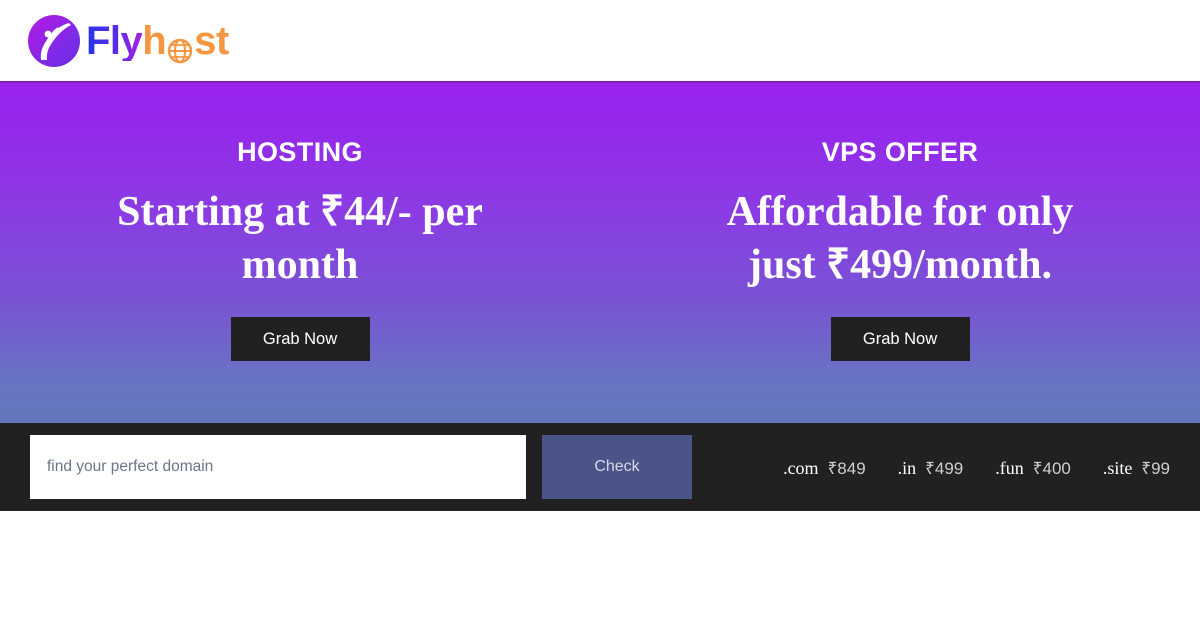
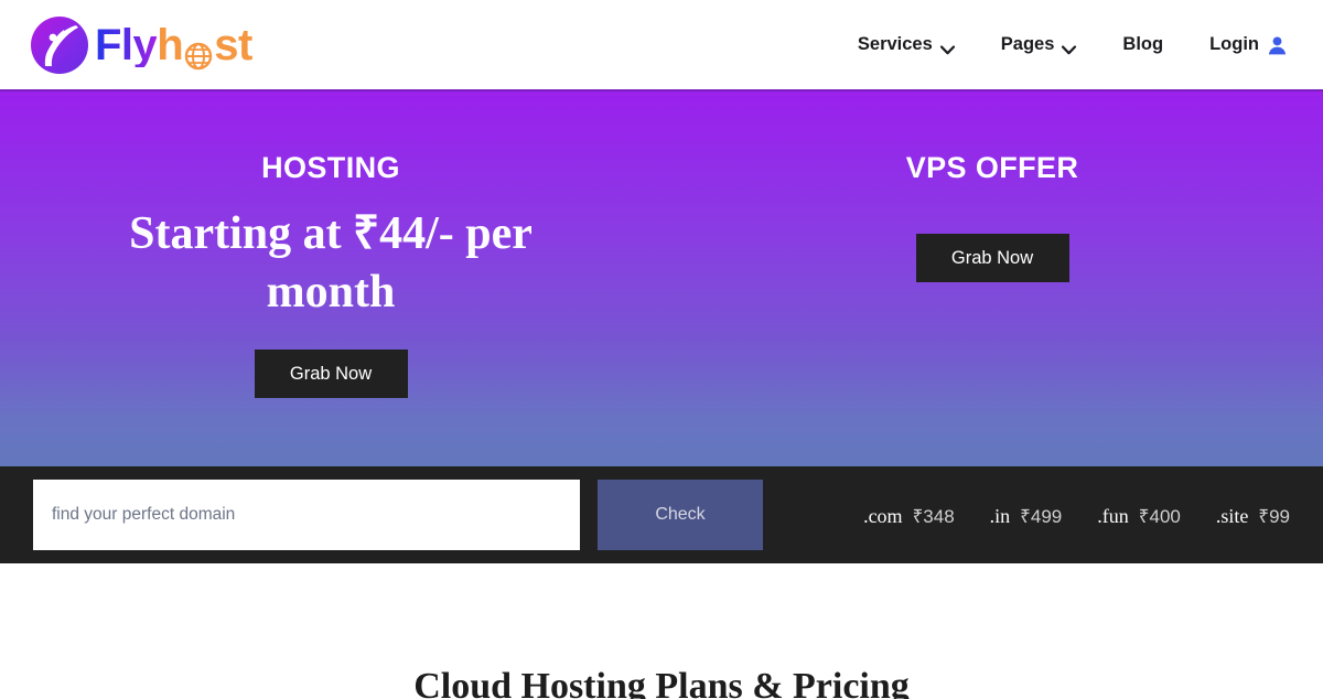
  Fly
  h
  st
+ Services
+ Pages
+ Blog
+ Login
  HOSTING
  Starting at ₹44/- per month
  Grab Now
  VPS OFFER
- Affordable for only just ₹499/month.
  Grab Now
  find your perfect domain
  Check
  .com
- ₹849
+ ₹348
  .in
  ₹499
  .fun
  ₹400
  .site
  ₹99
+ Cloud Hosting Plans & Pricing
